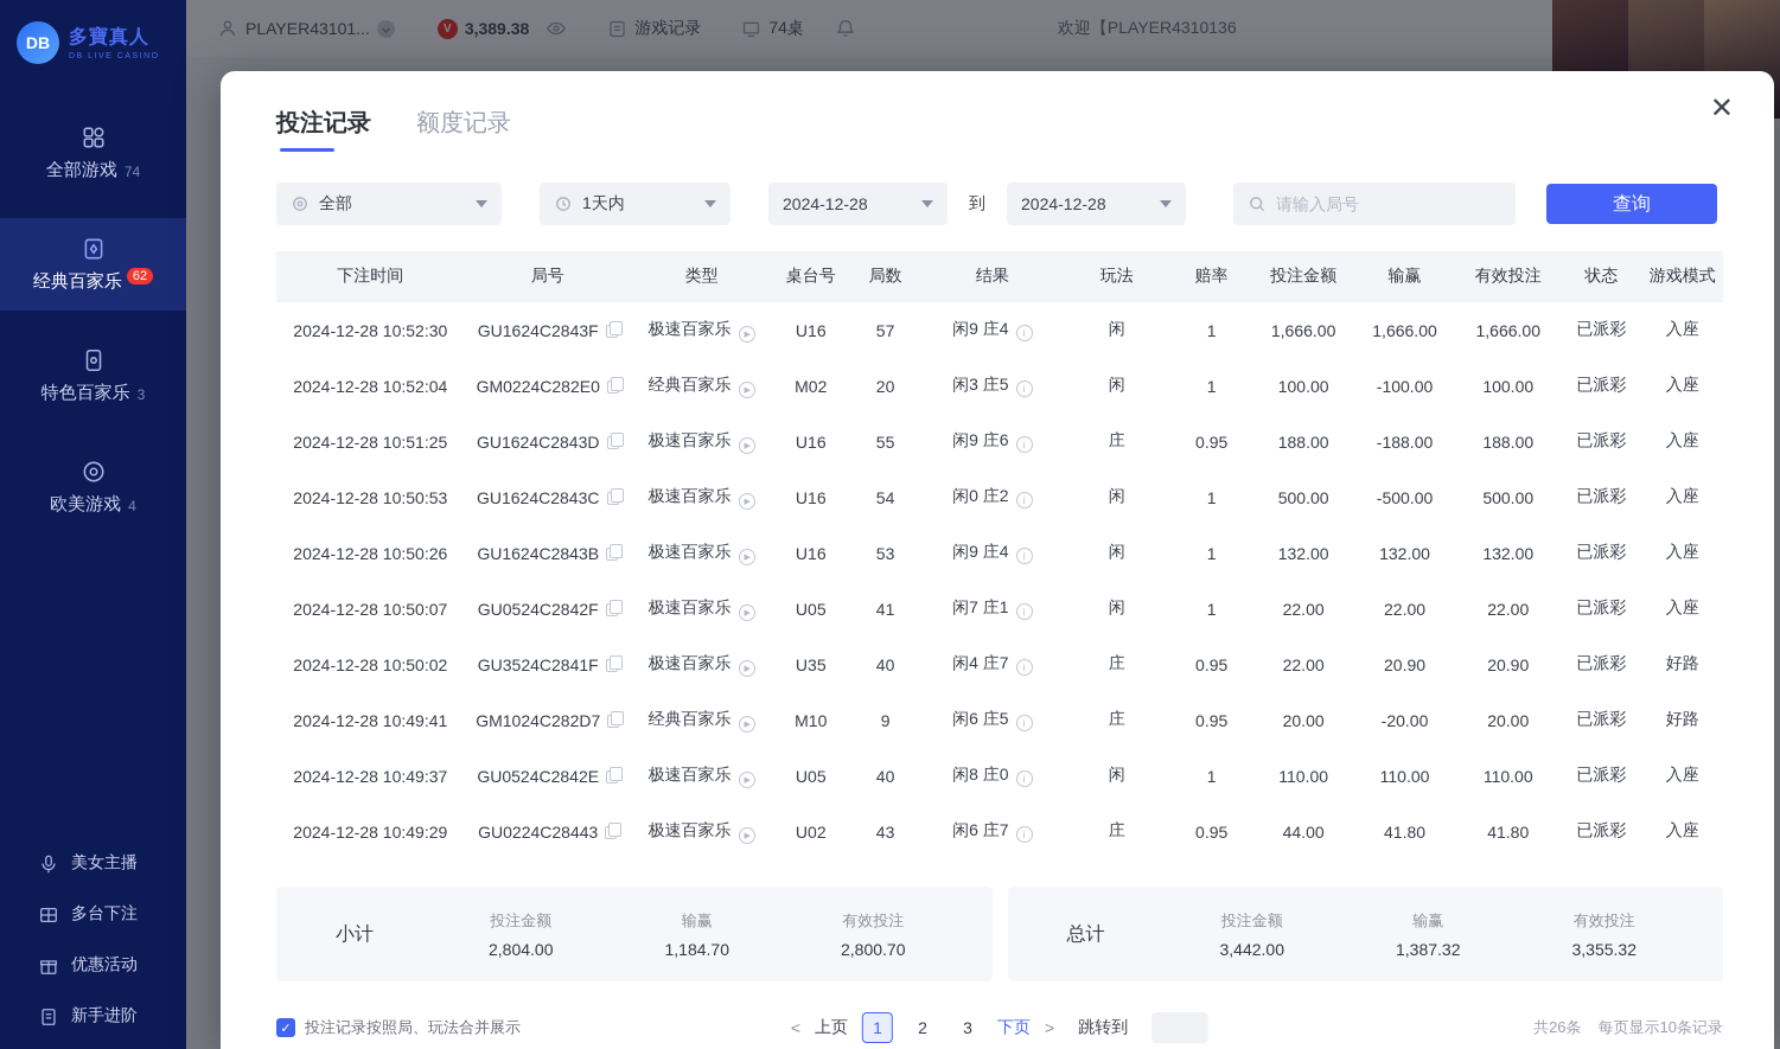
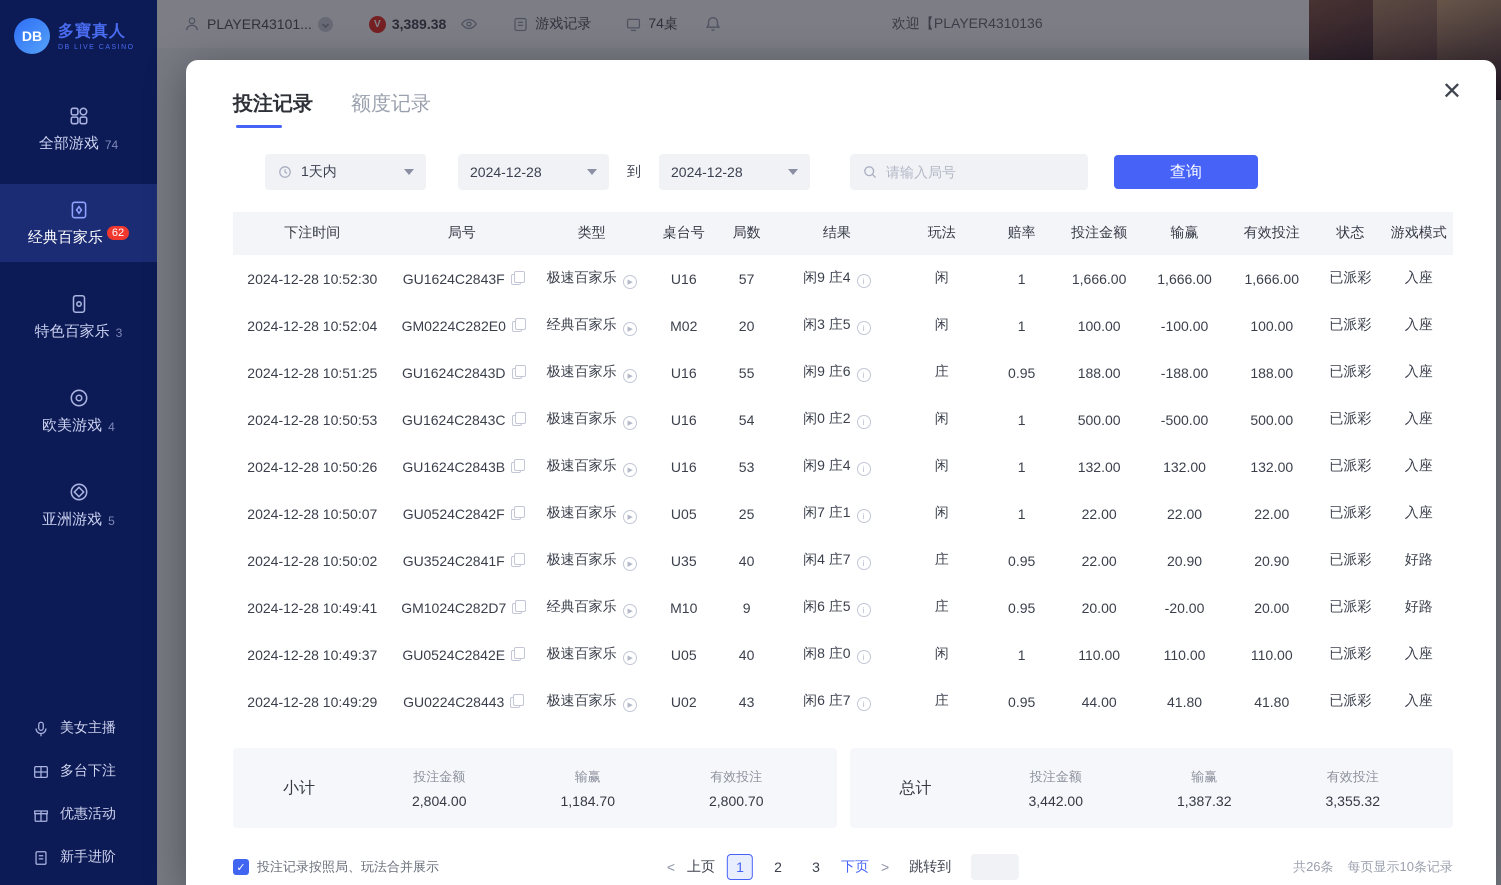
  DB
  多寶真人
  全部游戏
  74
  经典百家乐
  62
  特色百家乐
  3
  欧美游戏
  4
+ 亚洲游戏
+ 5
  美女主播
  多台下注
  优惠活动
  新手进阶
  PLAYER43101...
  V
  3,389.38
  游戏记录
  74桌
  欢迎【PLAYER4310136
  ✕
  投注记录
  额度记录
- 全部
  1天内
  2024-12-28
  到
  2024-12-28
  请输入局号
  查询
  下注时间	局号	类型	桌台号	局数	结果	玩法	赔率	投注金额	输赢	有效投注	状态	游戏模式
  2024-12-28 10:52:30	GU1624C2843F	极速百家乐	U16	57	闲9 庄4 i	闲	1	1,666.00	1,666.00	1,666.00	已派彩	入座
  2024-12-28 10:52:04	GM0224C282E0	经典百家乐	M02	20	闲3 庄5 i	闲	1	100.00	-100.00	100.00	已派彩	入座
  2024-12-28 10:51:25	GU1624C2843D	极速百家乐	U16	55	闲9 庄6 i	庄	0.95	188.00	-188.00	188.00	已派彩	入座
  2024-12-28 10:50:53	GU1624C2843C	极速百家乐	U16	54	闲0 庄2 i	闲	1	500.00	-500.00	500.00	已派彩	入座
  2024-12-28 10:50:26	GU1624C2843B	极速百家乐	U16	53	闲9 庄4 i	闲	1	132.00	132.00	132.00	已派彩	入座
- 2024-12-28 10:50:07	GU0524C2842F	极速百家乐	U05	41	闲7 庄1 i	闲	1	22.00	22.00	22.00	已派彩	入座
+ 2024-12-28 10:50:07	GU0524C2842F	极速百家乐	U05	25	闲7 庄1 i	闲	1	22.00	22.00	22.00	已派彩	入座
  2024-12-28 10:50:02	GU3524C2841F	极速百家乐	U35	40	闲4 庄7 i	庄	0.95	22.00	20.90	20.90	已派彩	好路
  2024-12-28 10:49:41	GM1024C282D7	经典百家乐	M10	9	闲6 庄5 i	庄	0.95	20.00	-20.00	20.00	已派彩	好路
  2024-12-28 10:49:37	GU0524C2842E	极速百家乐	U05	40	闲8 庄0 i	闲	1	110.00	110.00	110.00	已派彩	入座
  2024-12-28 10:49:29	GU0224C28443	极速百家乐	U02	43	闲6 庄7 i	庄	0.95	44.00	41.80	41.80	已派彩	入座
  小计
  投注金额
  2,804.00
  输赢
  1,184.70
  有效投注
  2,800.70
  总计
  投注金额
  3,442.00
  输赢
  1,387.32
  有效投注
  3,355.32
  ✓
  投注记录按照局、玩法合并展示
  <
  上页
  1
  2
  3
  下页
  >
  跳转到
  共26条
  每页显示10条记录
